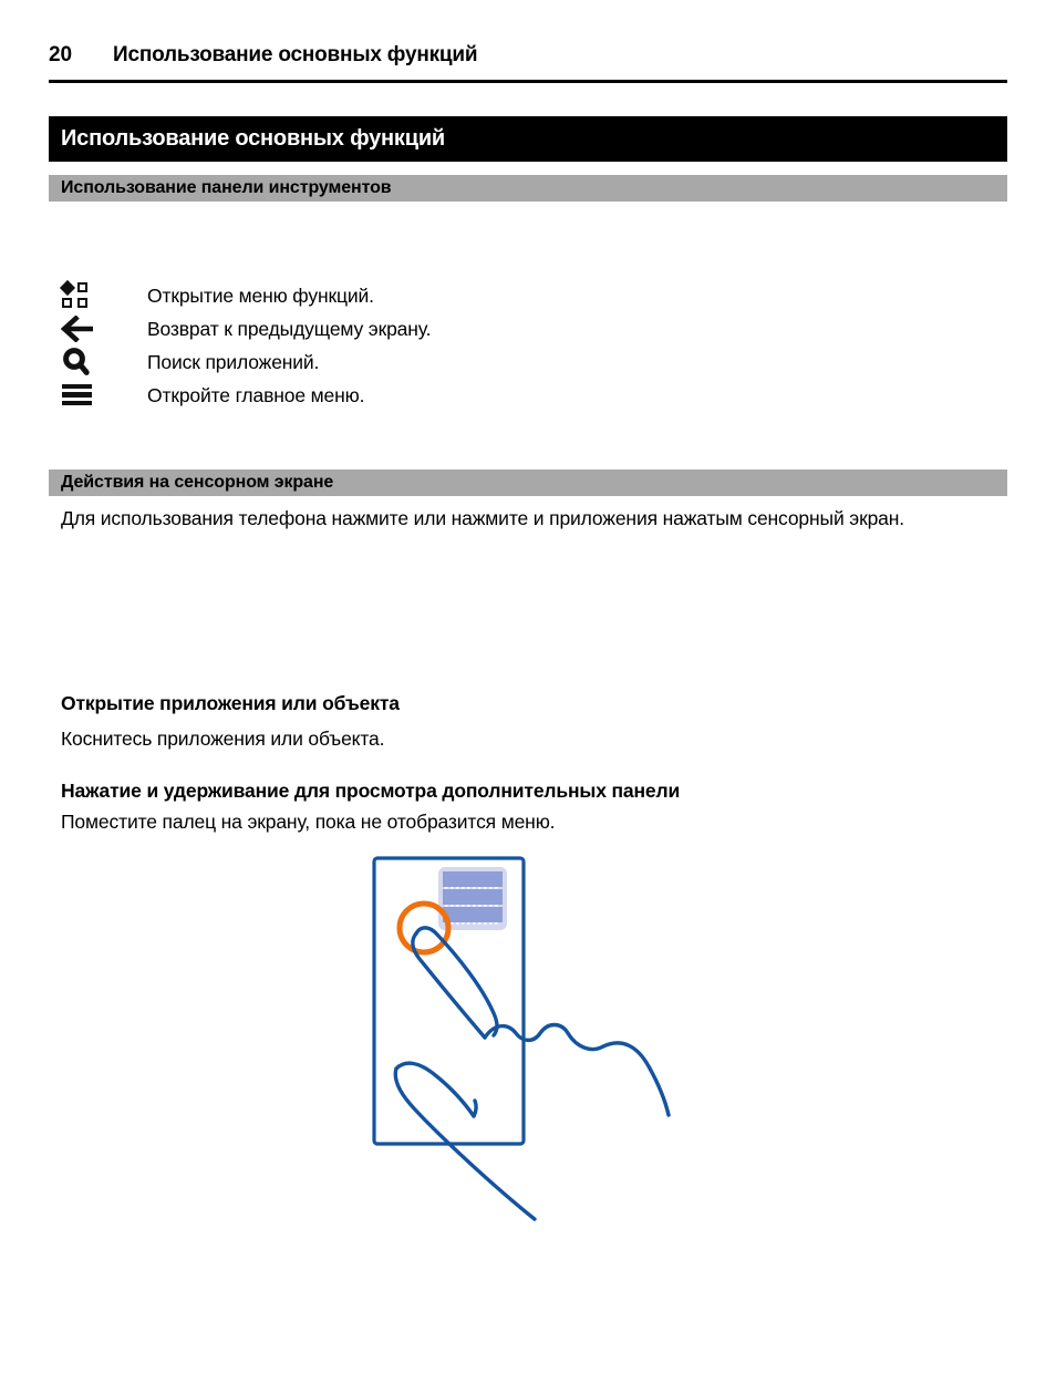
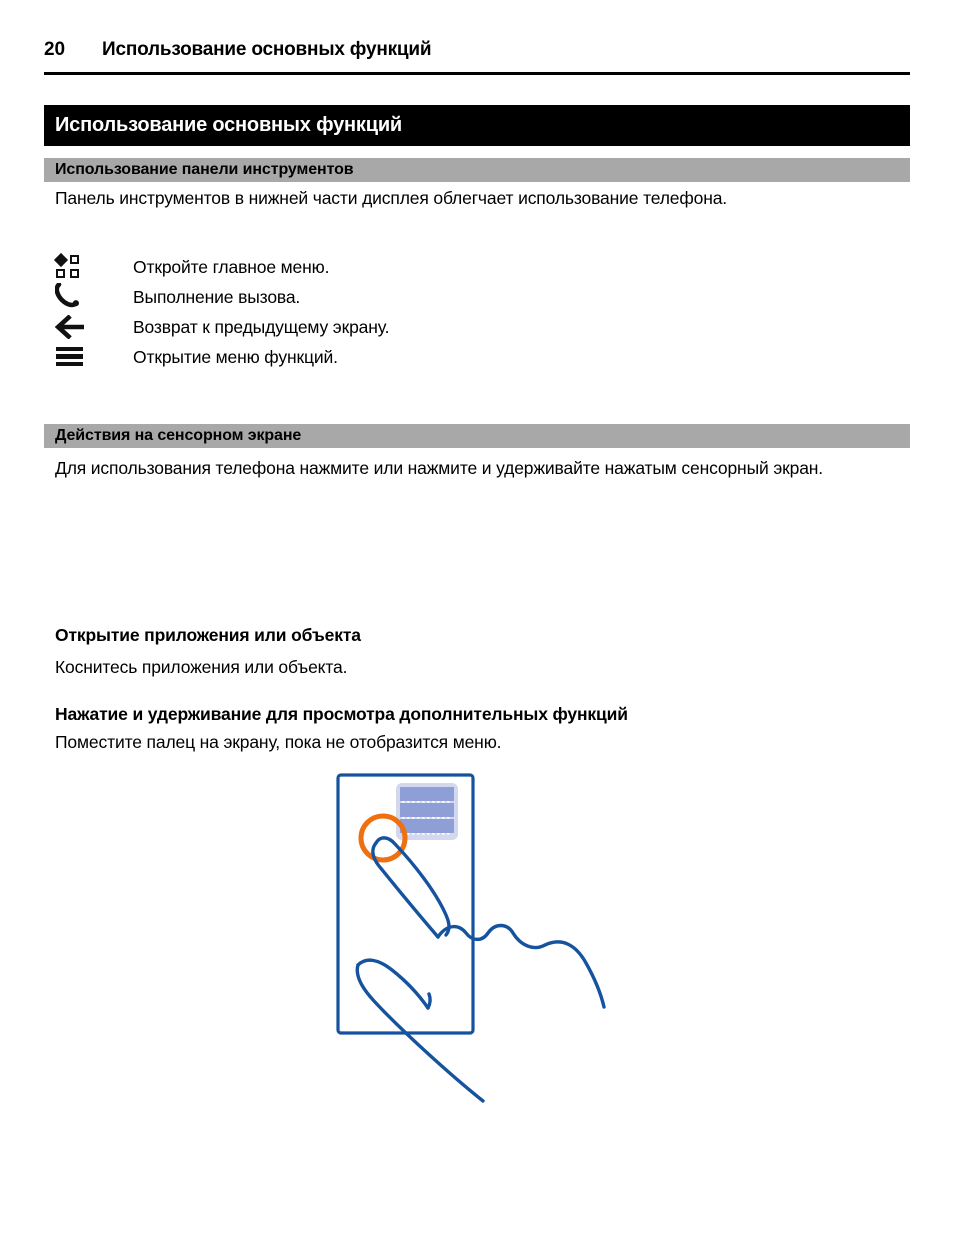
  20
  Использование основных функций
  Использование основных функций
  Использование панели инструментов
+ Панель инструментов в нижней части дисплея облегчает использование телефона.
- Открытие меню функций.
+ Откройте главное меню.
+ Выполнение вызова.
  Возврат к предыдущему экрану.
- Поиск приложений.
- Откройте главное меню.
+ Открытие меню функций.
  Действия на сенсорном экране
- Для использования телефона нажмите или нажмите и приложения нажатым сенсорный экран.
+ Для использования телефона нажмите или нажмите и удерживайте нажатым сенсорный экран.
  Открытие приложения или объекта
  Коснитесь приложения или объекта.
- Нажатие и удерживание для просмотра дополнительных панели
+ Нажатие и удерживание для просмотра дополнительных функций
  Поместите палец на экрану, пока не отобразится меню.
